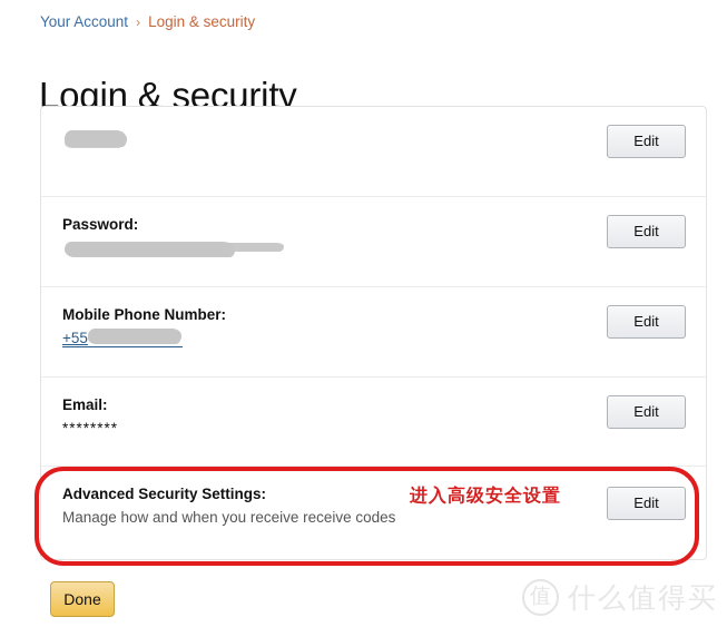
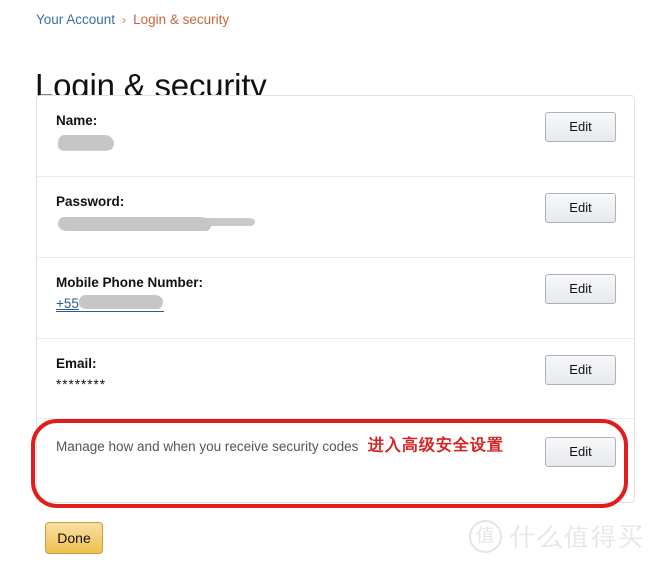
  Your Account › Login & security
  Login & security
+ Name:
  Edit
  Password:
  Edit
  Mobile Phone Number:
  +55
  Edit
  Email:
  ********
  Edit
- Advanced Security Settings:
- Manage how and when you receive receive codes
+ Manage how and when you receive security codes
  Edit
  进入高级安全设置
  Done
  值
  什么值得买
